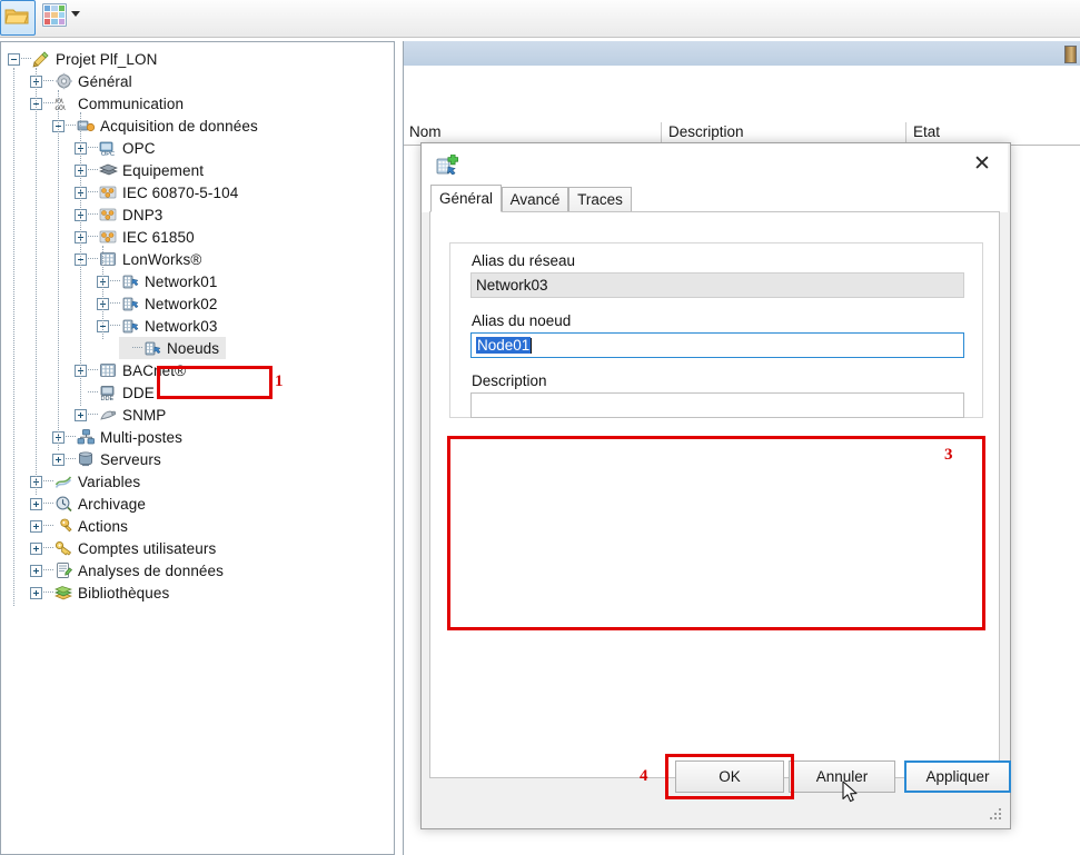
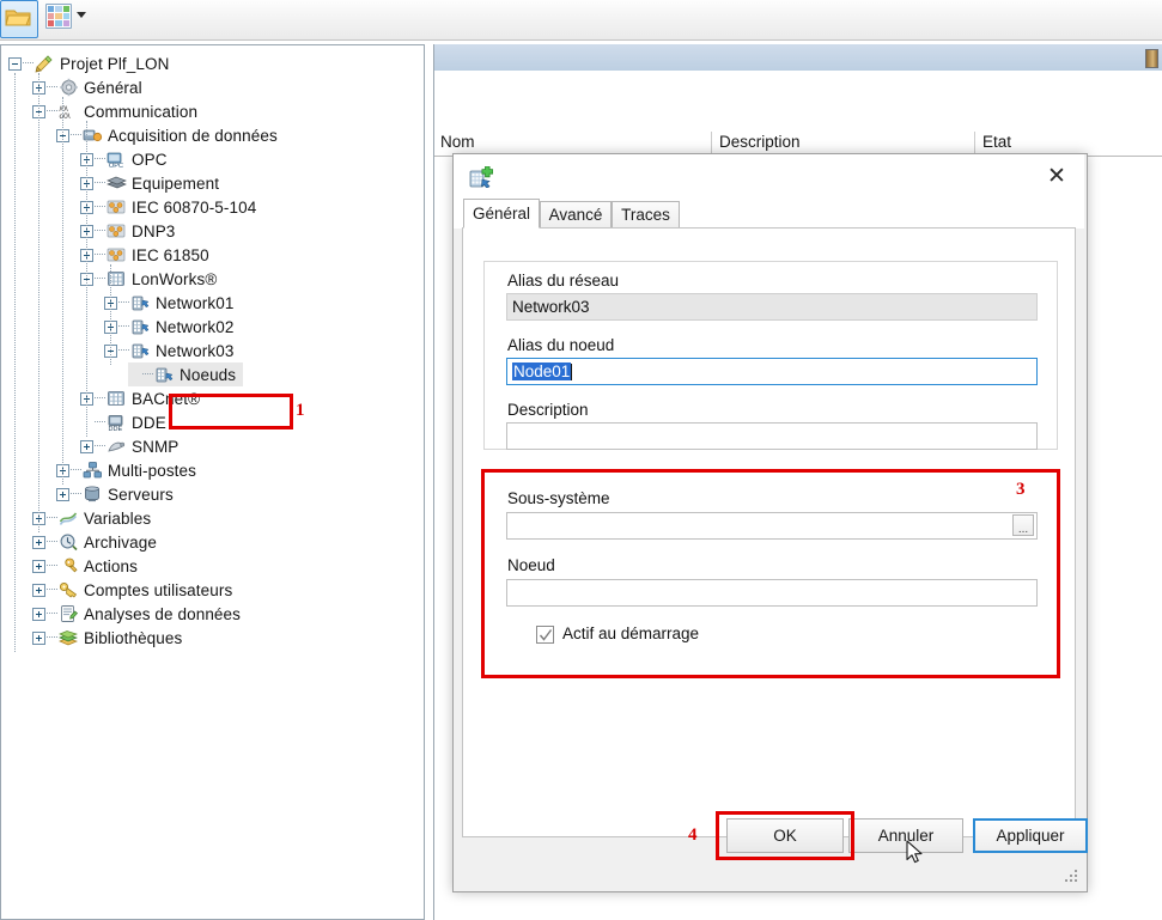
  Projet Plf_LON
  Général
  Communication
  Acquisition de données
  OPC
  Equipement
  IEC 60870-5-104
  DNP3
  IEC 61850
  LonWorks®
  Network01
  Network02
  Network03
  Noeuds
  BACnet®
  DDE
  SNMP
  Multi-postes
  Serveurs
  Variables
  Archivage
  Actions
  Comptes utilisateurs
  Analyses de données
  Bibliothèques
  1
  Nom
  Description
  Etat
  ✕
  Général
  Avancé
  Traces
  Alias du réseau
  Network03
  Alias du noeud
  Node01
  Description
+ Sous-système
+ ...
+ Noeud
+ Actif au démarrage
  3
  OK
  Annuler
  Appliquer
  4
